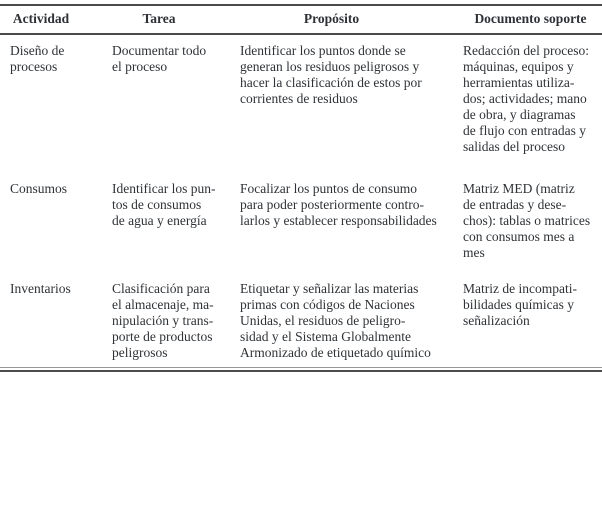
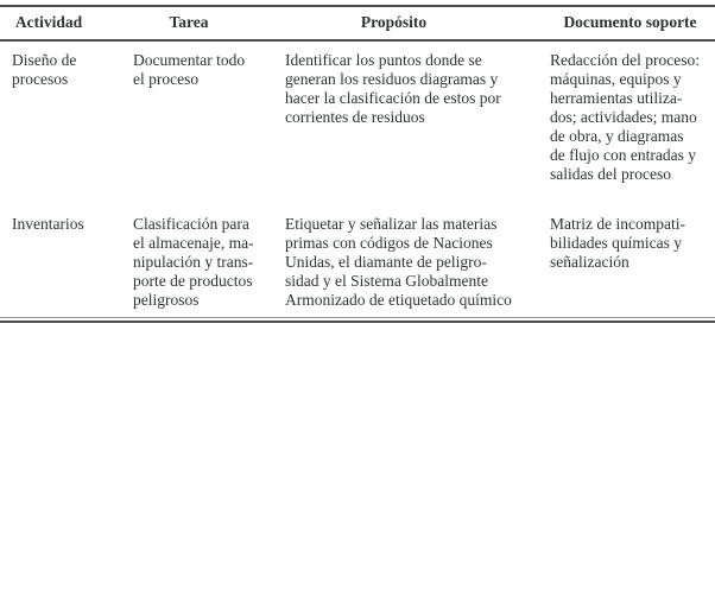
  Actividad	Tarea	Propósito	Documento soporte
- Diseño de procesos	Documentar todo el proceso	Identificar los puntos donde se generan los residuos peligrosos y hacer la clasificación de estos por corrientes de residuos	Redacción del proceso: máquinas, equipos y herramientas utiliza- dos; actividades; mano de obra, y diagramas de flujo con entradas y salidas del proceso
+ Diseño de procesos	Documentar todo el proceso	Identificar los puntos donde se generan los residuos diagramas y hacer la clasificación de estos por corrientes de residuos	Redacción del proceso: máquinas, equipos y herramientas utiliza- dos; actividades; mano de obra, y diagramas de flujo con entradas y salidas del proceso
- Consumos	Identificar los pun- tos de consumos de agua y energía	Focalizar los puntos de consumo para poder posteriormente contro- larlos y establecer responsabilidades	Matriz MED (matriz de entradas y dese- chos): tablas o matrices con consumos mes a mes
- Inventarios	Clasificación para el almacenaje, ma- nipulación y trans- porte de productos peligrosos	Etiquetar y señalizar las materias primas con códigos de Naciones Unidas, el residuos de peligro- sidad y el Sistema Globalmente Armonizado de etiquetado químico	Matriz de incompati- bilidades químicas y señalización
+ Inventarios	Clasificación para el almacenaje, ma- nipulación y trans- porte de productos peligrosos	Etiquetar y señalizar las materias primas con códigos de Naciones Unidas, el diamante de peligro- sidad y el Sistema Globalmente Armonizado de etiquetado químico	Matriz de incompati- bilidades químicas y señalización
